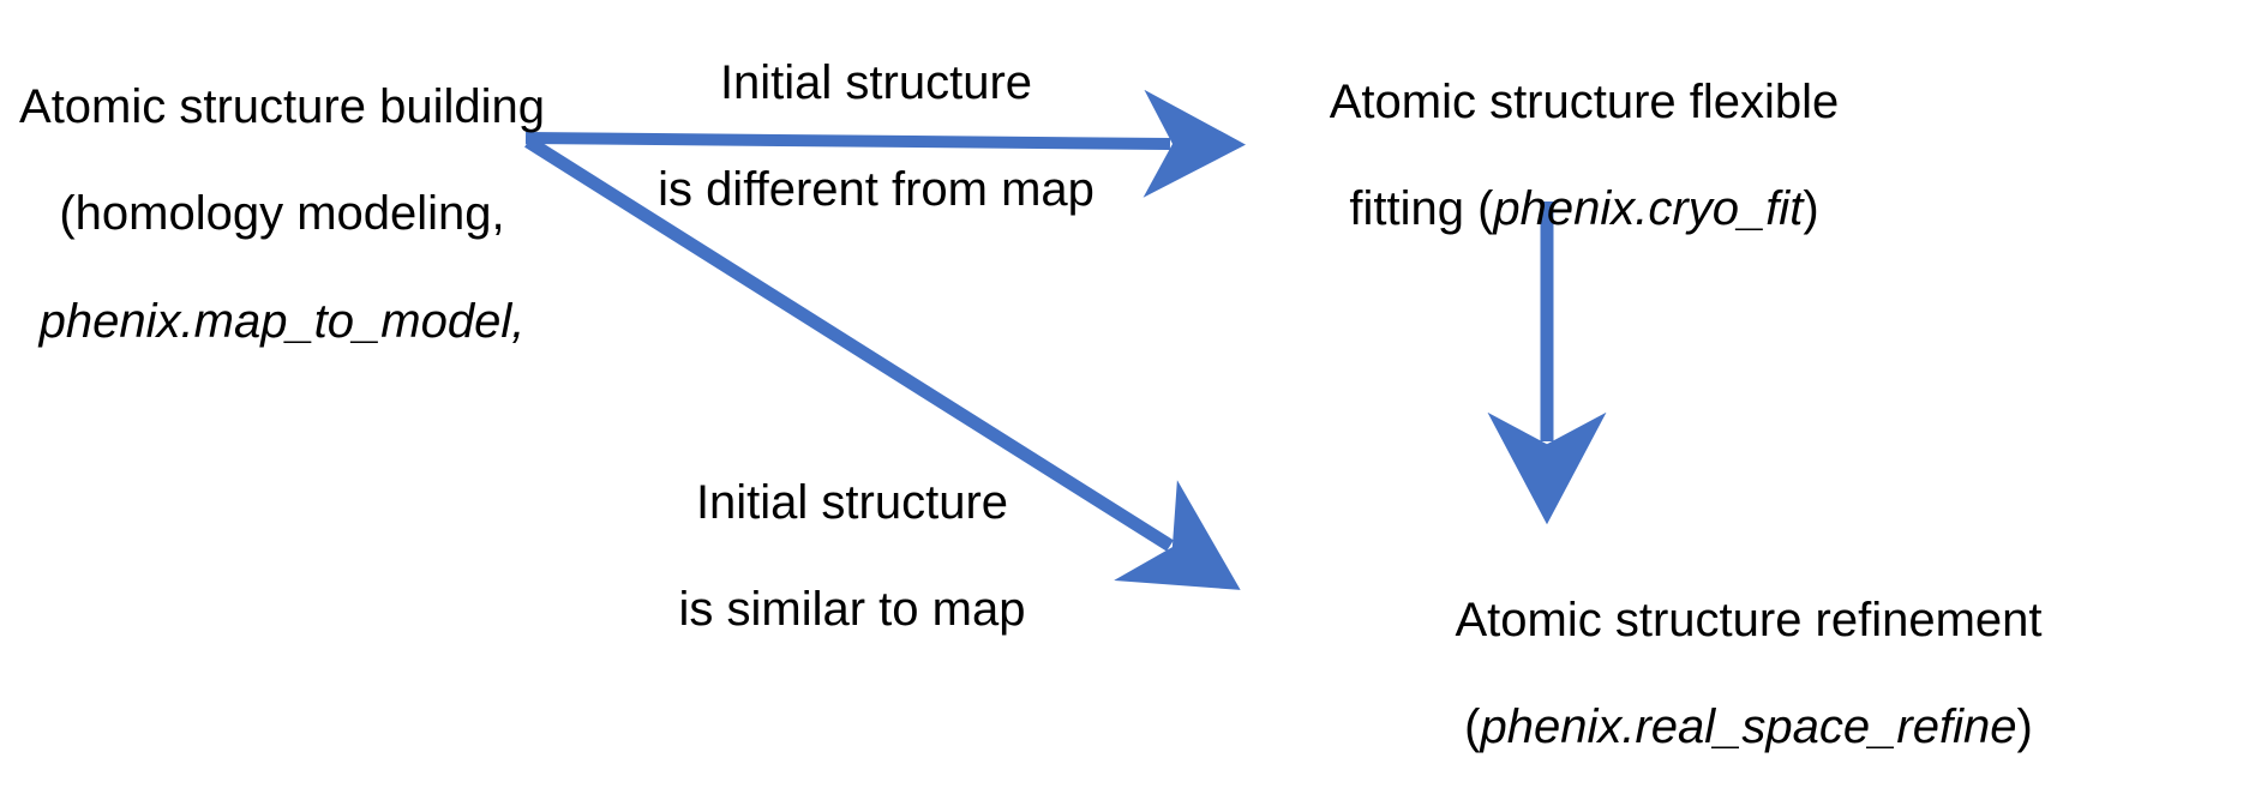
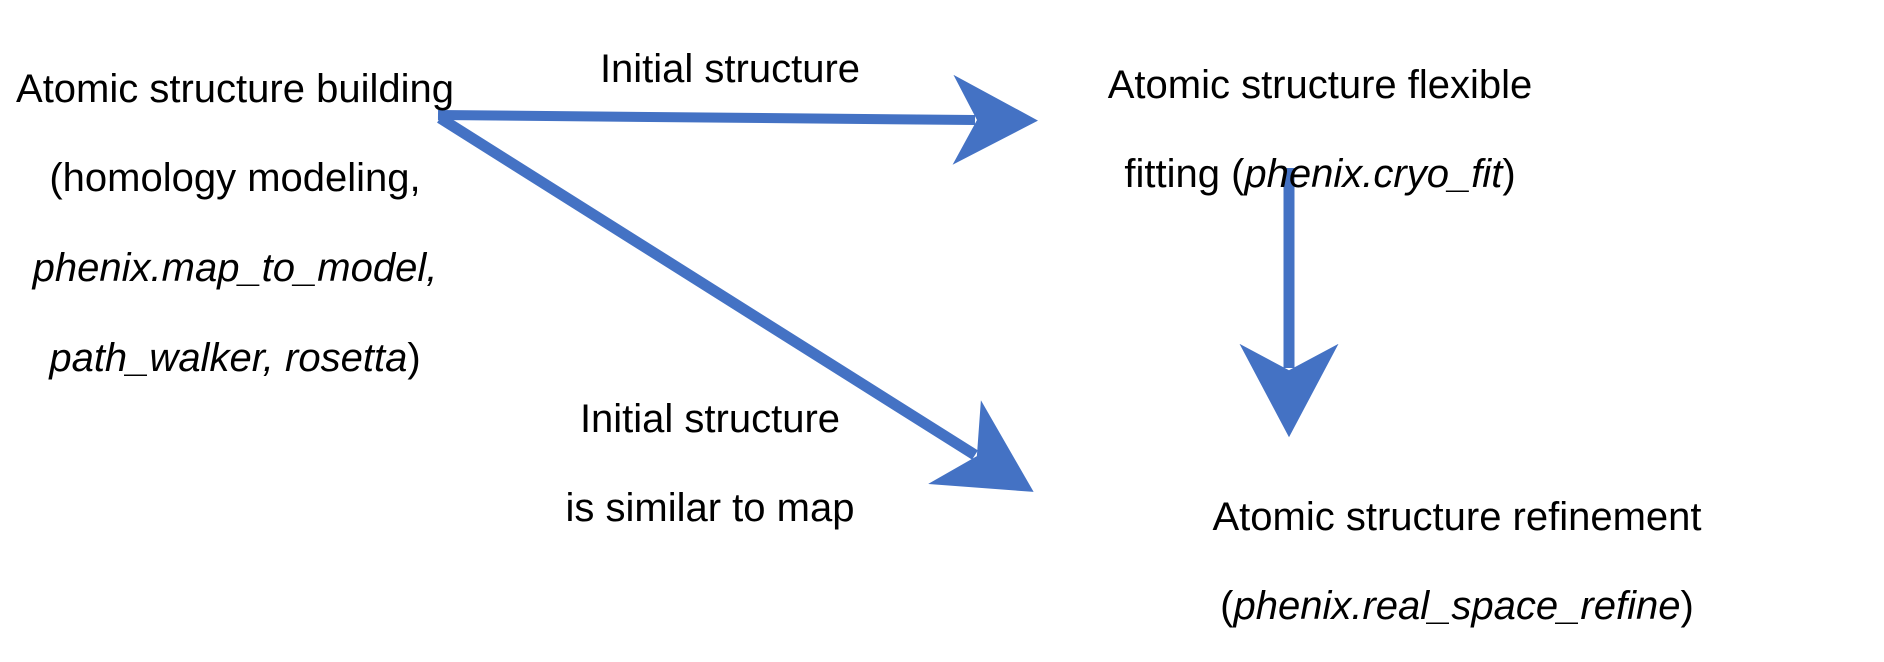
  Atomic structure building
  (homology modeling,
  phenix.map_to_model,
+ path_walker, rosetta)
  Initial structure
- is different from map
  Atomic structure flexible
  fitting (phenix.cryo_fit)
  Initial structure
  is similar to map
  Atomic structure refinement
  (phenix.real_space_refine)
